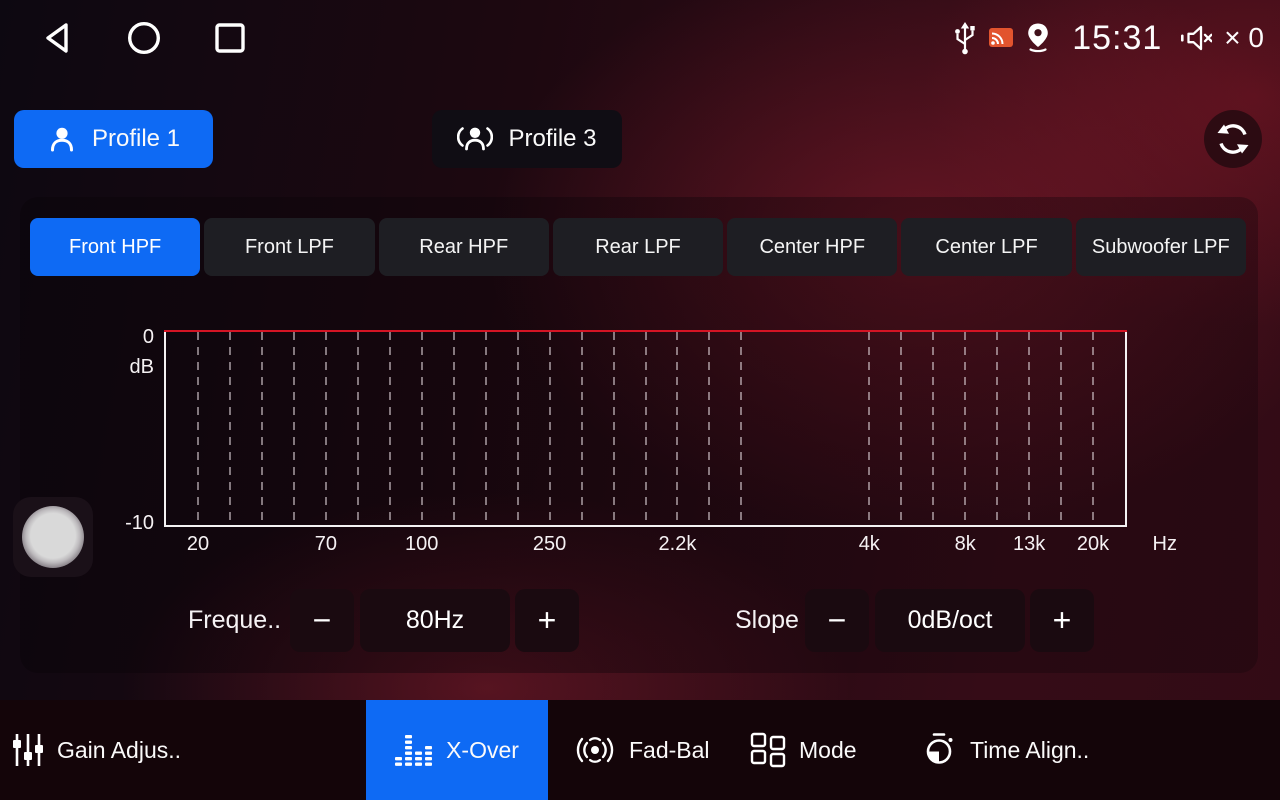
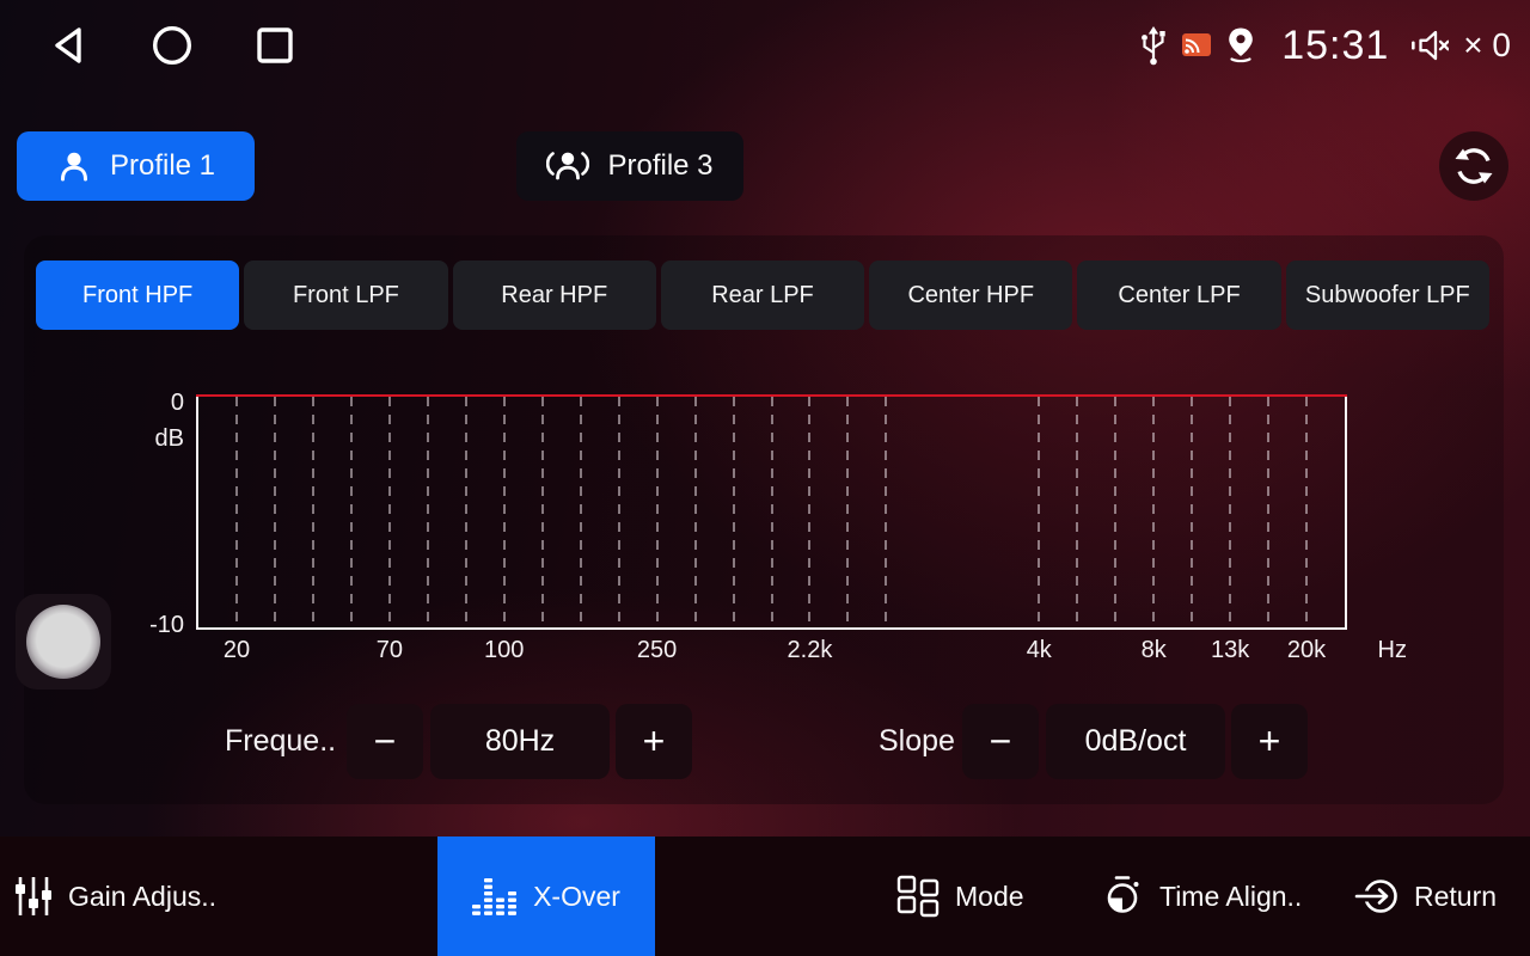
  15:31
  × 0
  Profile 1
  Profile 3
  Front HPF
  Front LPF
  Rear HPF
  Rear LPF
  Center HPF
  Center LPF
  Subwoofer LPF
  0
  dB
  -10
  20
  70
  100
  250
  2.2k
  4k
  8k
  13k
  20k
  Hz
  Freque..
  −
  80Hz
  +
  Slope
  −
  0dB/oct
  +
  Gain Adjus..
  X-Over
- Fad-Bal
  Mode
  Time Align..
+ Return
